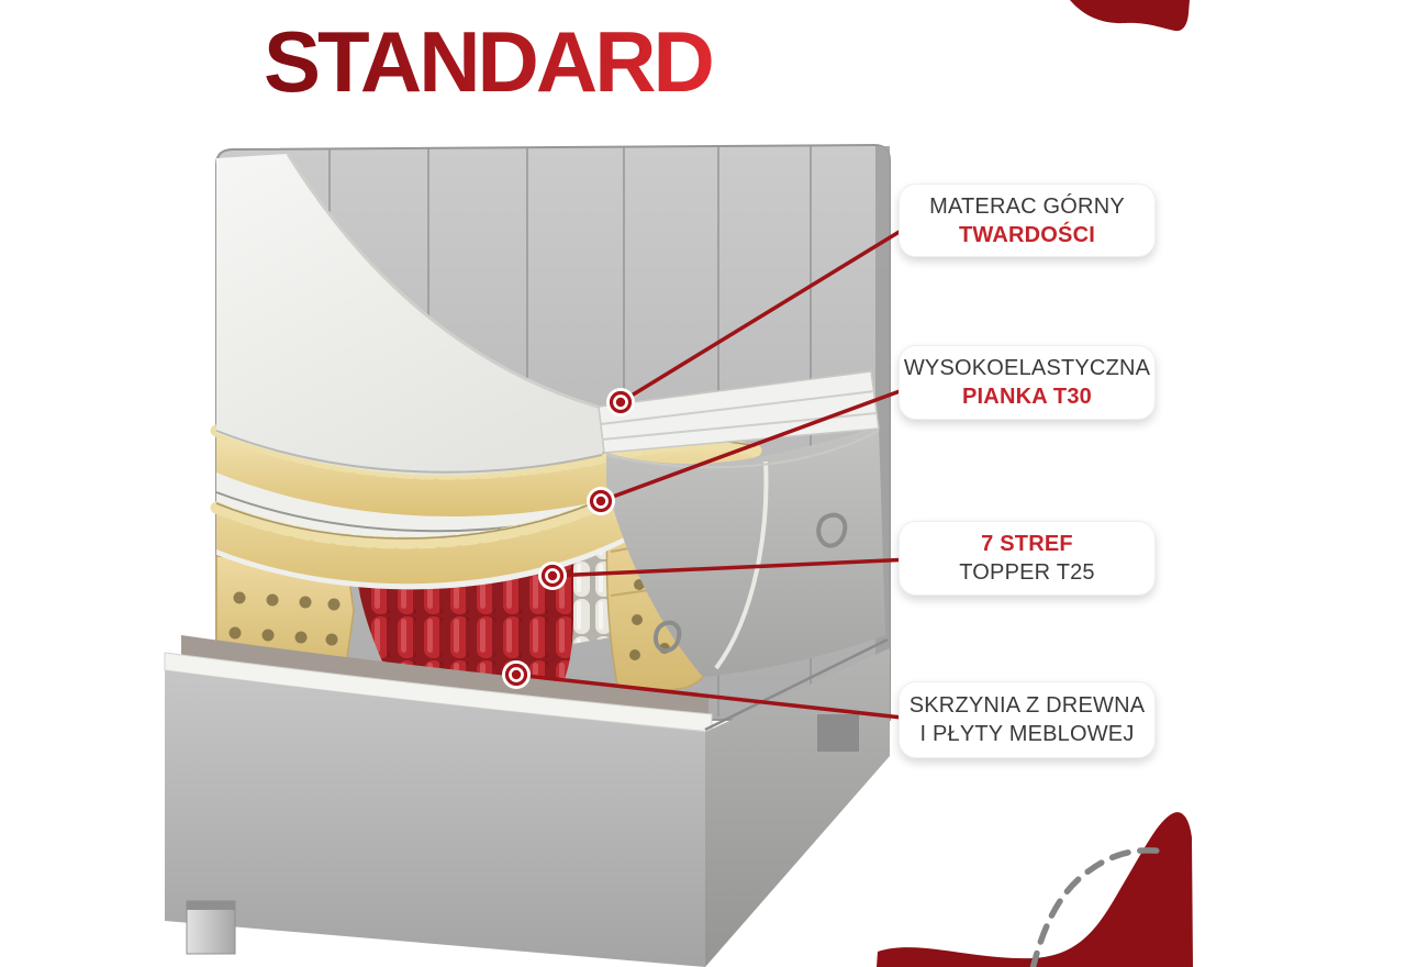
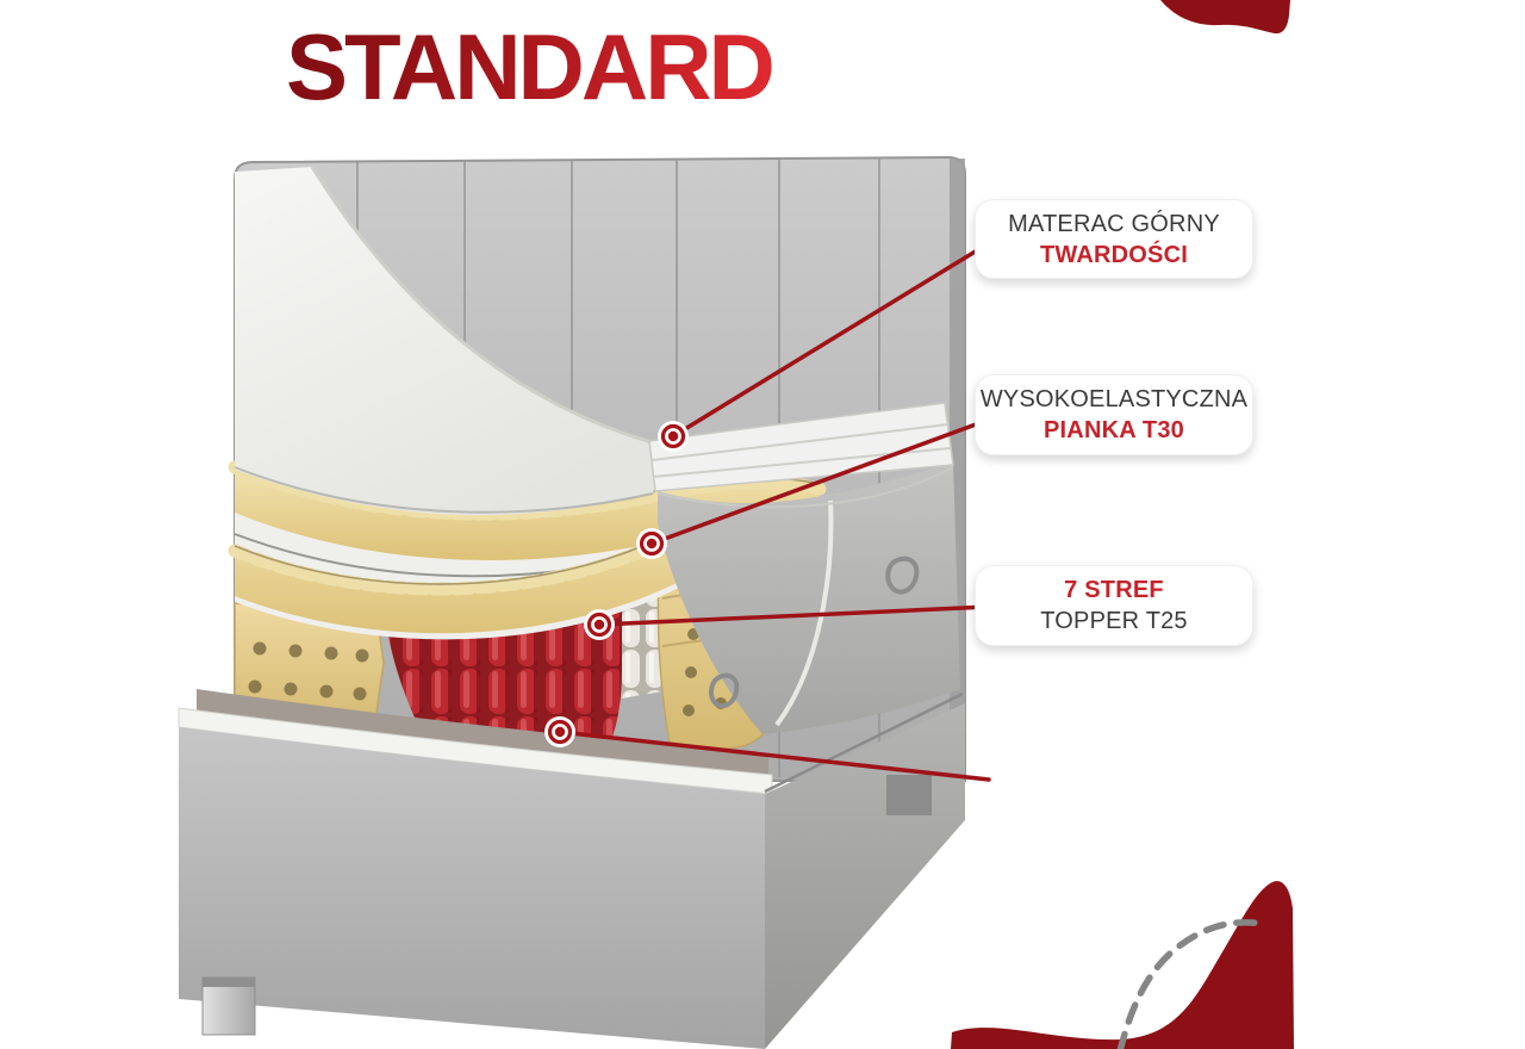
  STANDARD
  MATERAC GÓRNY
  TWARDOŚCI
  WYSOKOELASTYCZNA
  PIANKA T30
  7 STREF
  TOPPER T25
- SKRZYNIA Z DREWNA
- I PŁYTY MEBLOWEJ
